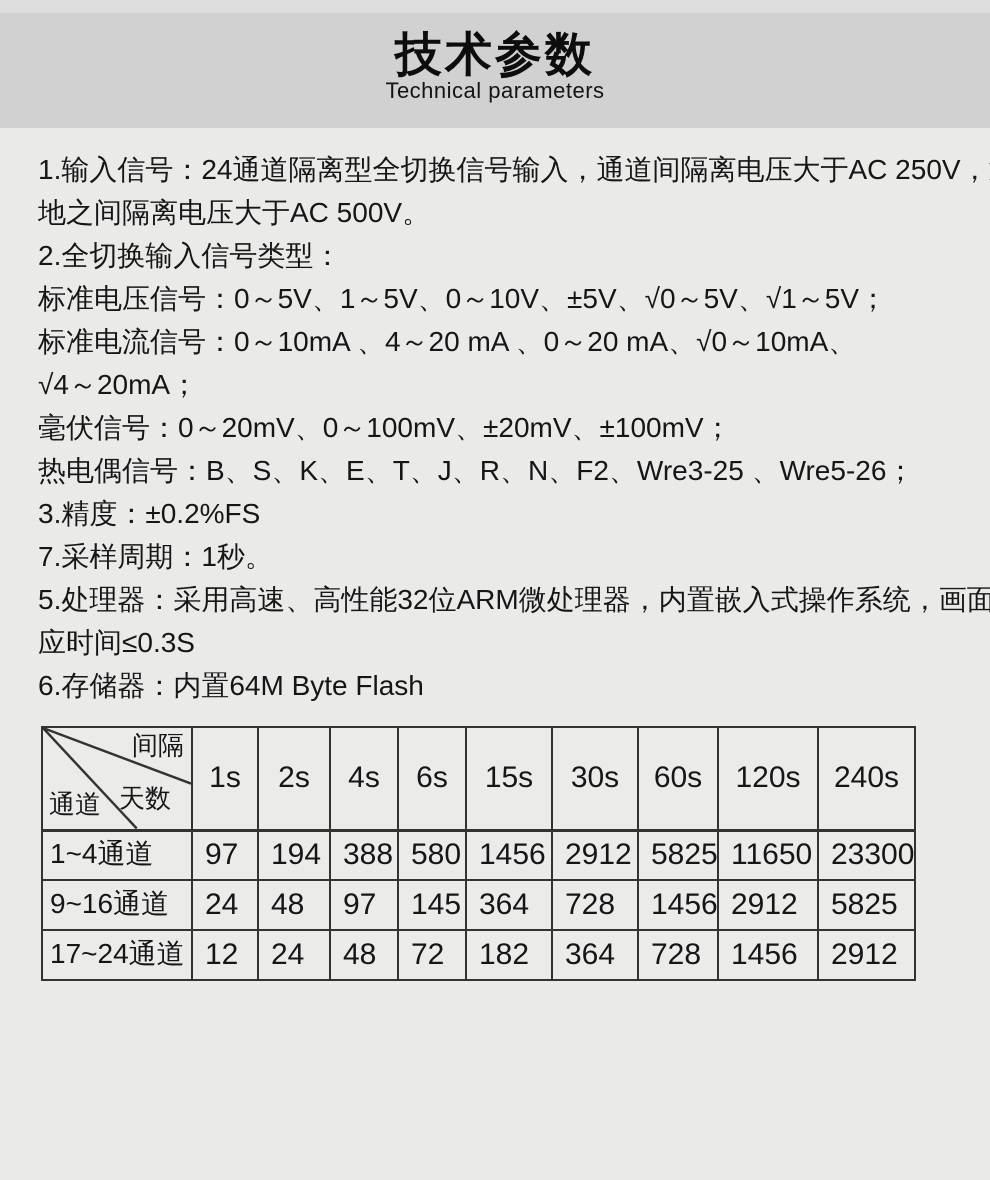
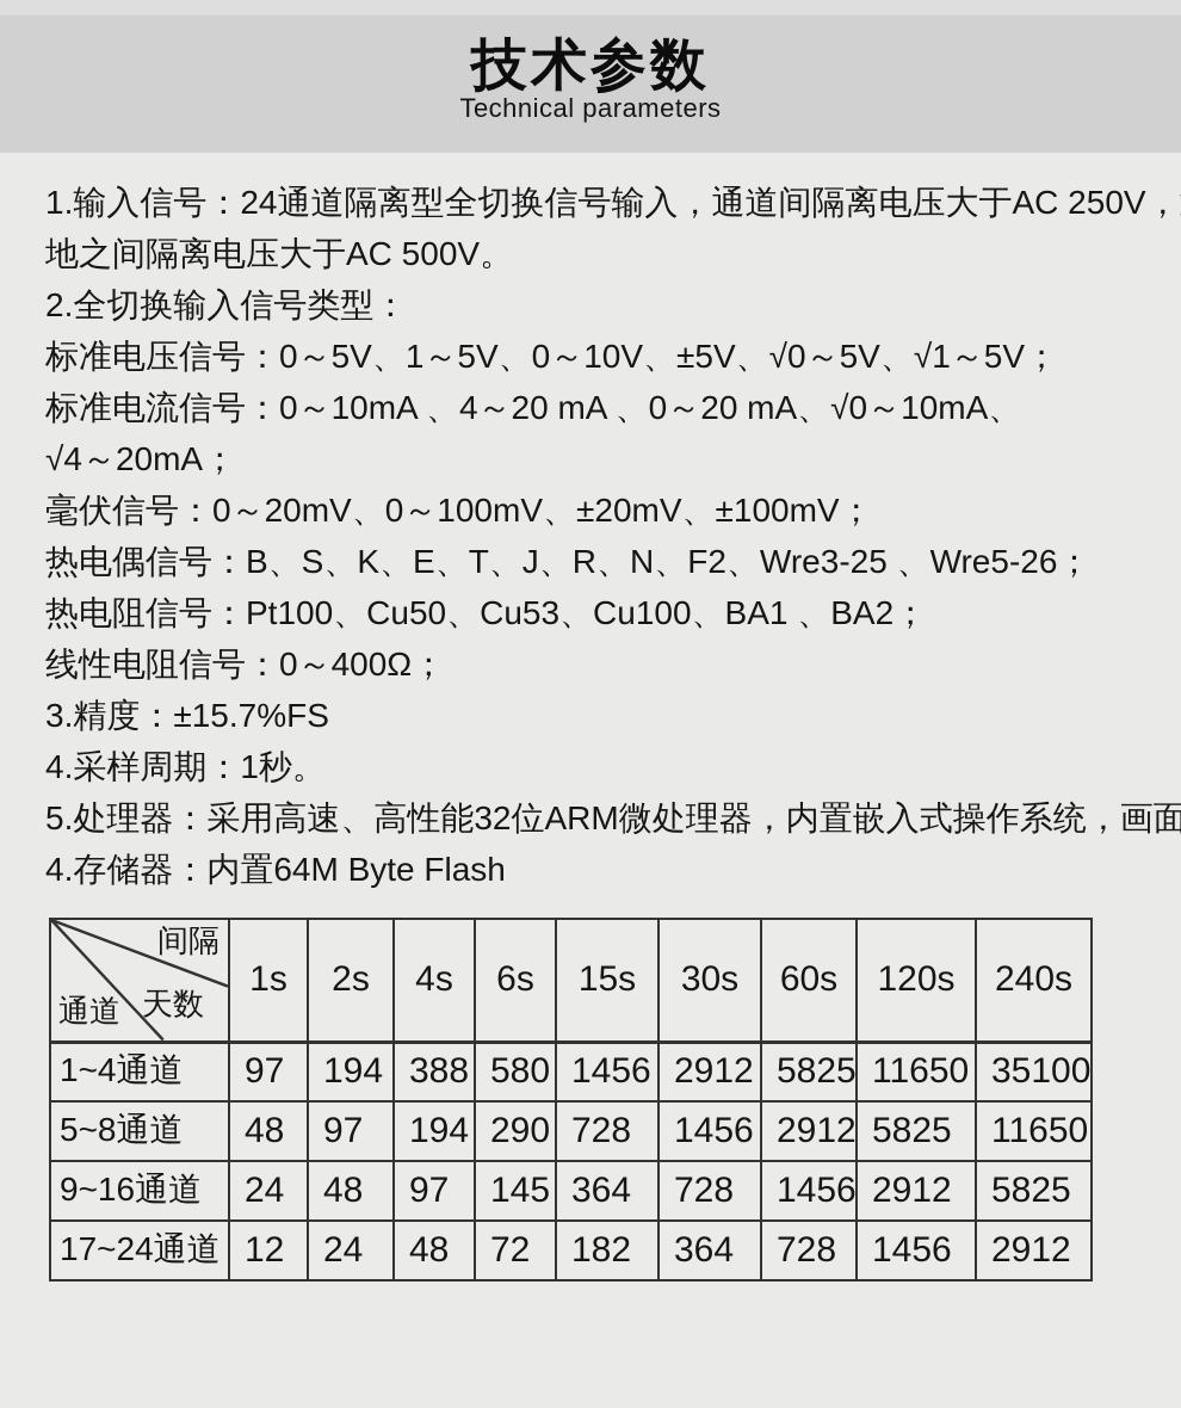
  技术参数
  Technical parameters
  1.输入信号：24通道隔离型全切换信号输入，通道间隔离电压大于AC 250V，
  地之间隔离电压大于AC 500V。
  2.全切换输入信号类型：
  标准电压信号：0～5V、1～5V、0～10V、±5V、√0～5V、√1～5V；
  标准电流信号：0～10mA 、4～20 mA 、0～20 mA、√0～10mA、
  √4～20mA；
  毫伏信号：0～20mV、0～100mV、±20mV、±100mV；
  热电偶信号：B、S、K、E、T、J、R、N、F2、Wre3-25 、Wre5-26；
+ 热电阻信号：Pt100、Cu50、Cu53、Cu100、BA1 、BA2；
+ 线性电阻信号：0～400Ω；
- 3.精度：±0.2%FS
+ 3.精度：±15.7%FS
- 7.采样周期：1秒。
+ 4.采样周期：1秒。
  5.处理器：采用高速、高性能32位ARM微处理器，内置嵌入式操作系统，画面
- 应时间≤0.3S
- 6.存储器：内置64M Byte Flash
+ 4.存储器：内置64M Byte Flash
  间隔 天数 通道	1s	2s	4s	6s	15s	30s	60s	120s	240s
- 1~4通道	97	194	388	580	1456	2912	5825	11650	23300
+ 1~4通道	97	194	388	580	1456	2912	5825	11650	35100
+ 5~8通道	48	97	194	290	728	1456	2912	5825	11650
  9~16通道	24	48	97	145	364	728	1456	2912	5825
  17~24通道	12	24	48	72	182	364	728	1456	2912
